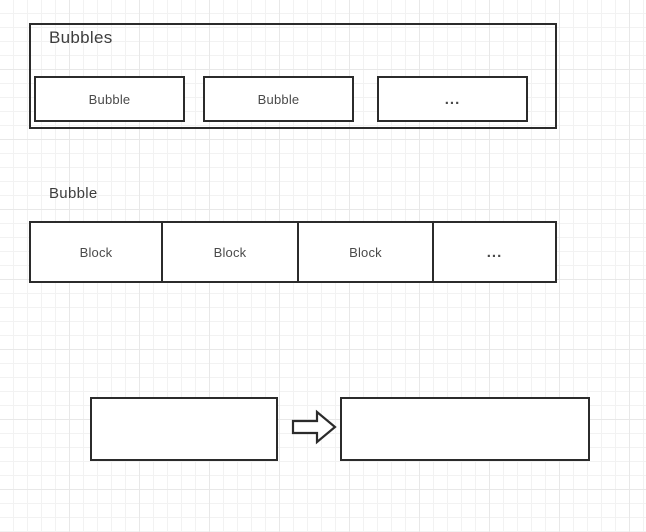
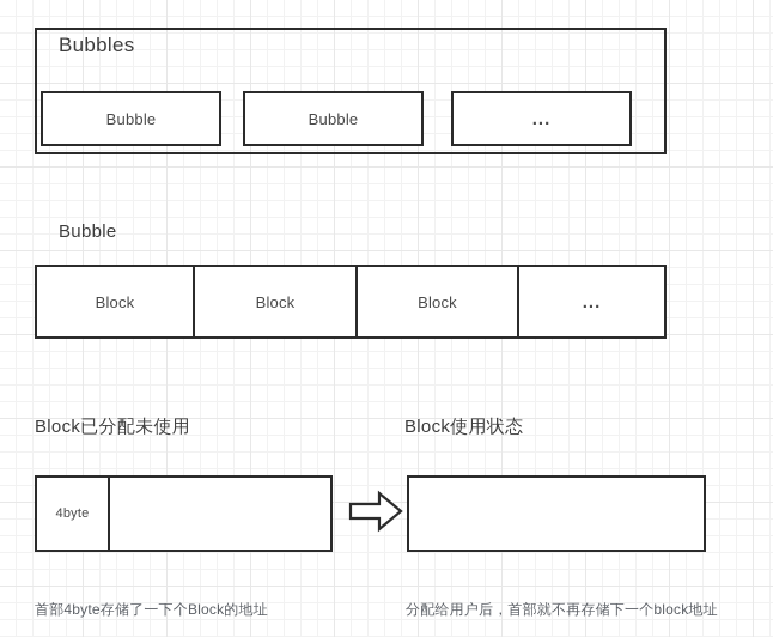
  Bubbles
  Bubble
  Bubble
  ...
  Bubble
  Block
  Block
  Block
  ...
+ Block已分配未使用
+ Block使用状态
+ 4byte
+ 首部4byte存储了一下个Block的地址
+ 分配给用户后，首部就不再存储下一个block地址
